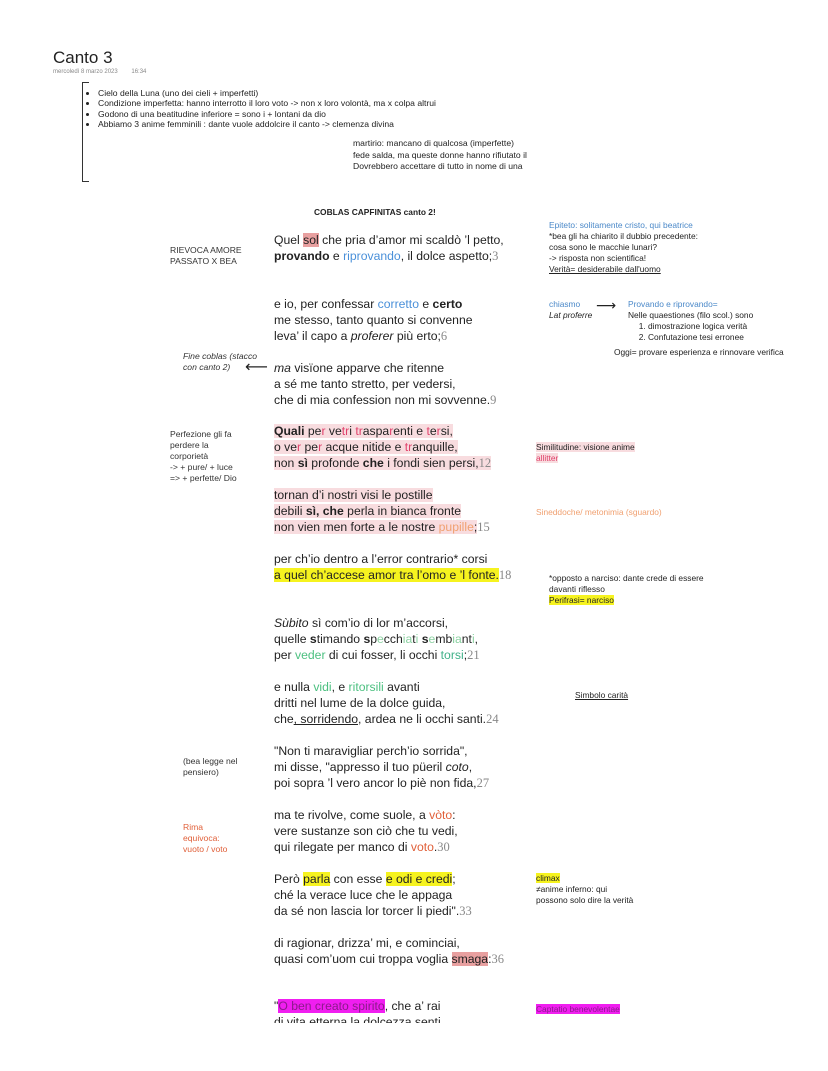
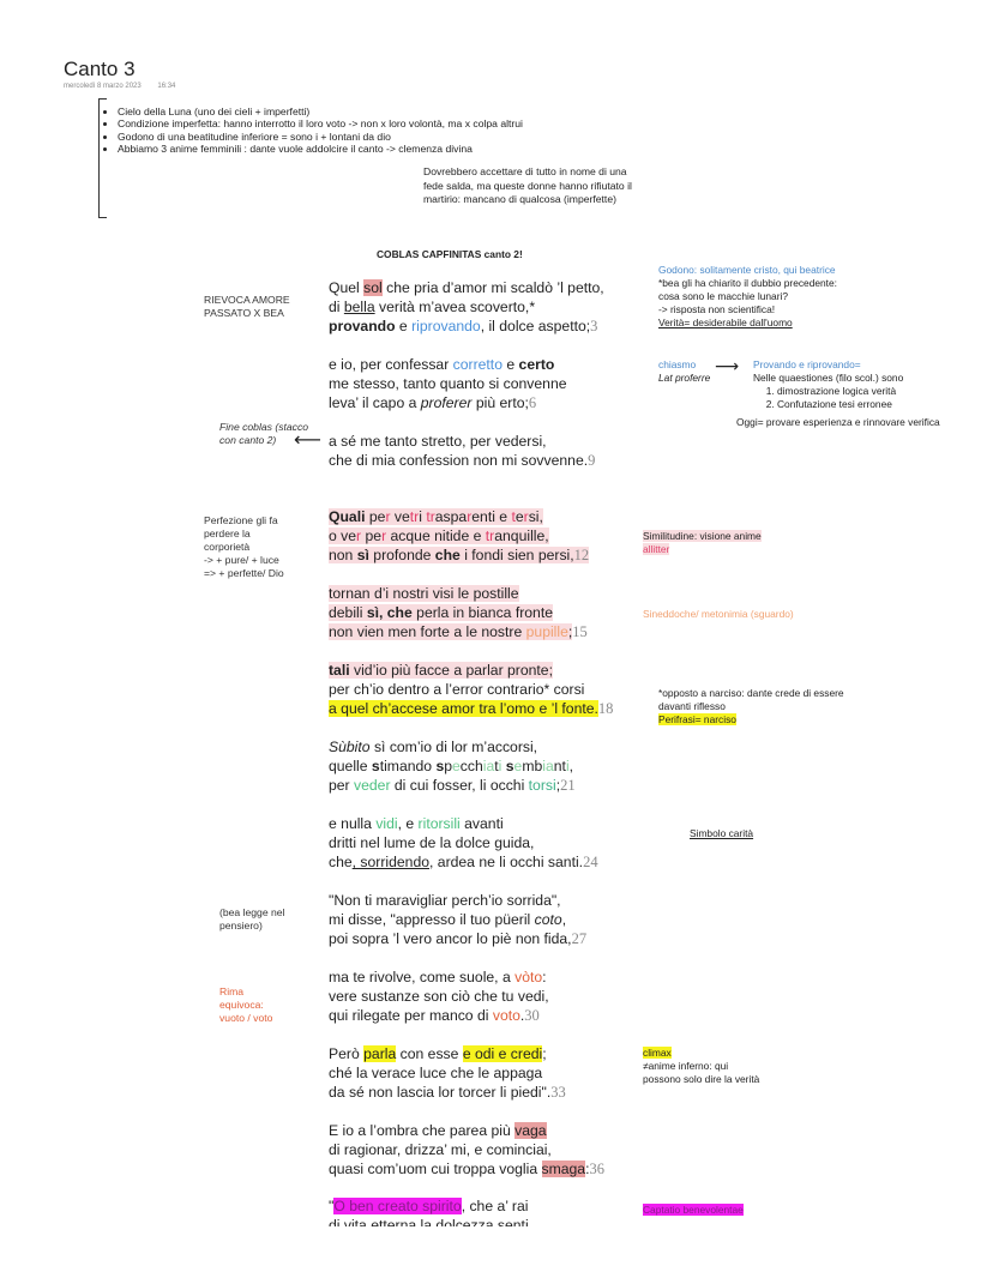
  Canto 3
  Cielo della Luna (uno dei cieli + imperfetti)
  Condizione imperfetta: hanno interrotto il loro voto -> non x loro volontà, ma x colpa altrui
  Godono di una beatitudine inferiore = sono i + lontani da dio
  Abbiamo 3 anime femminili : dante vuole addolcire il canto -> clemenza divina
- martirio: mancano di qualcosa (imperfette)
+ Dovrebbero accettare di tutto in nome di una
  fede salda, ma queste donne hanno rifiutato il
- Dovrebbero accettare di tutto in nome di una
+ martirio: mancano di qualcosa (imperfette)
  COBLAS CAPFINITAS canto 2!
  RIEVOCA AMORE
  PASSATO X BEA
  Fine coblas (stacco
  con canto 2)
  ⟵
  Perfezione gli fa
  perdere la
  corporietà
  -> + pure/ + luce
  => + perfette/ Dio
  (bea legge nel
  pensiero)
  Rima
  equivoca:
  vuoto / voto
  Quel sol che pria d’amor mi scaldò ’l petto,
+ di bella verità m’avea scoverto,*
  provando e riprovando, il dolce aspetto;3
  e io, per confessar corretto e certo
  me stesso, tanto quanto si convenne
  leva’ il capo a proferer più erto;6
- ma visïone apparve che ritenne
  a sé me tanto stretto, per vedersi,
  che di mia confession non mi sovvenne.9
  Quali per vetri trasparenti e tersi,
  o ver per acque nitide e tranquille,
  non sì profonde che i fondi sien persi,12
  tornan d’i nostri visi le postille
  debili sì, che perla in bianca fronte
  non vien men forte a le nostre pupille;15
+ tali vid’io più facce a parlar pronte;
  per ch’io dentro a l’error contrario* corsi
  a quel ch’accese amor tra l’omo e ’l fonte.18
  Sùbito sì com’io di lor m’accorsi,
  quelle stimando specchiati sembianti,
  per veder di cui fosser, li occhi torsi;21
  e nulla vidi, e ritorsili avanti
  dritti nel lume de la dolce guida,
  che, sorridendo, ardea ne li occhi santi.24
  "Non ti maravigliar perch’io sorrida",
  mi disse, "appresso il tuo püeril coto,
  poi sopra ’l vero ancor lo piè non fida,27
  ma te rivolve, come suole, a vòto:
  vere sustanze son ciò che tu vedi,
  qui rilegate per manco di voto.30
  Però parla con esse e odi e credi;
  ché la verace luce che le appaga
  da sé non lascia lor torcer li piedi".33
+ E io a l’ombra che parea più vaga
  di ragionar, drizza’ mi, e cominciai,
  quasi com’uom cui troppa voglia smaga:36
  "O ben creato spirito, che a’ rai
  di vita etterna la dolcezza senti
- Epiteto: solitamente cristo, qui beatrice
+ Godono: solitamente cristo, qui beatrice
  *bea gli ha chiarito il dubbio precedente:
  cosa sono le macchie lunari?
  -> risposta non scientifica!
  Verità= desiderabile dall'uomo
  chiasmo
  Lat proferre
  ⟶
  Provando e riprovando=
  Nelle quaestiones (filo scol.) sono
  dimostrazione logica verità
  Confutazione tesi erronee
  Oggi= provare esperienza e rinnovare verifica
  Similitudine: visione anime
  allitter
  Sineddoche/ metonimia (sguardo)
  *opposto a narciso: dante crede di essere
  davanti riflesso
  Perifrasi= narciso
  Simbolo carità
  climax
  ≠anime inferno: qui
  possono solo dire la verità
  Captatio benevolentae
